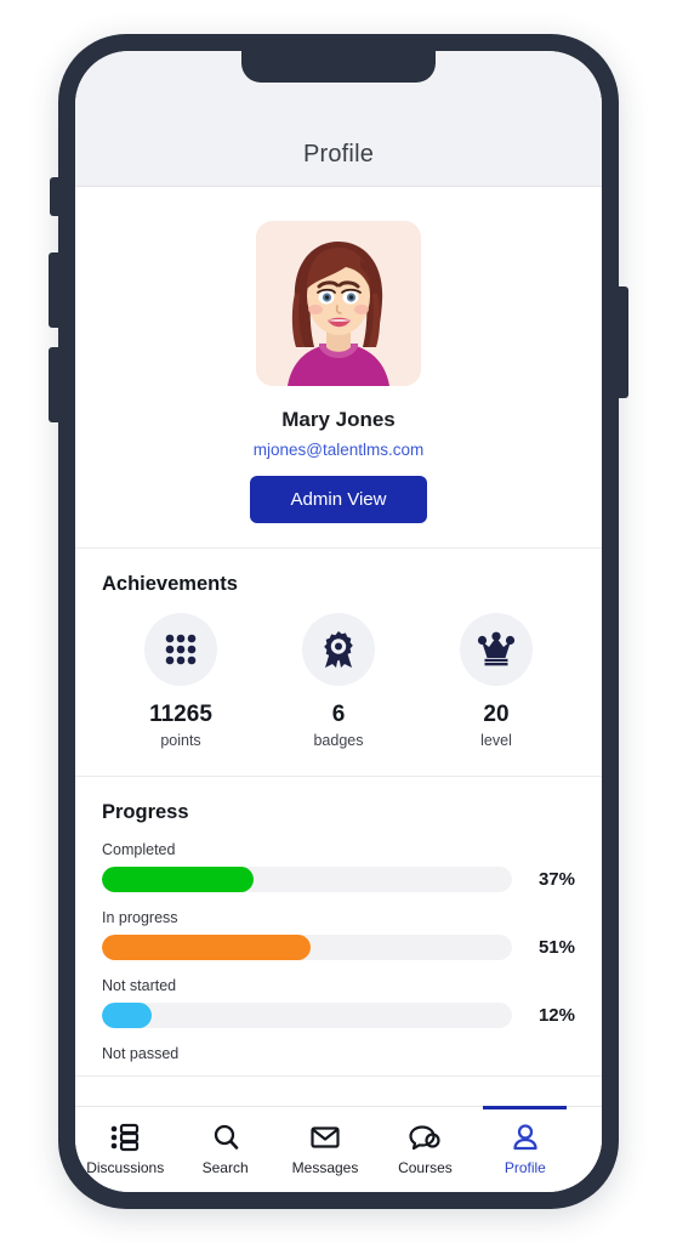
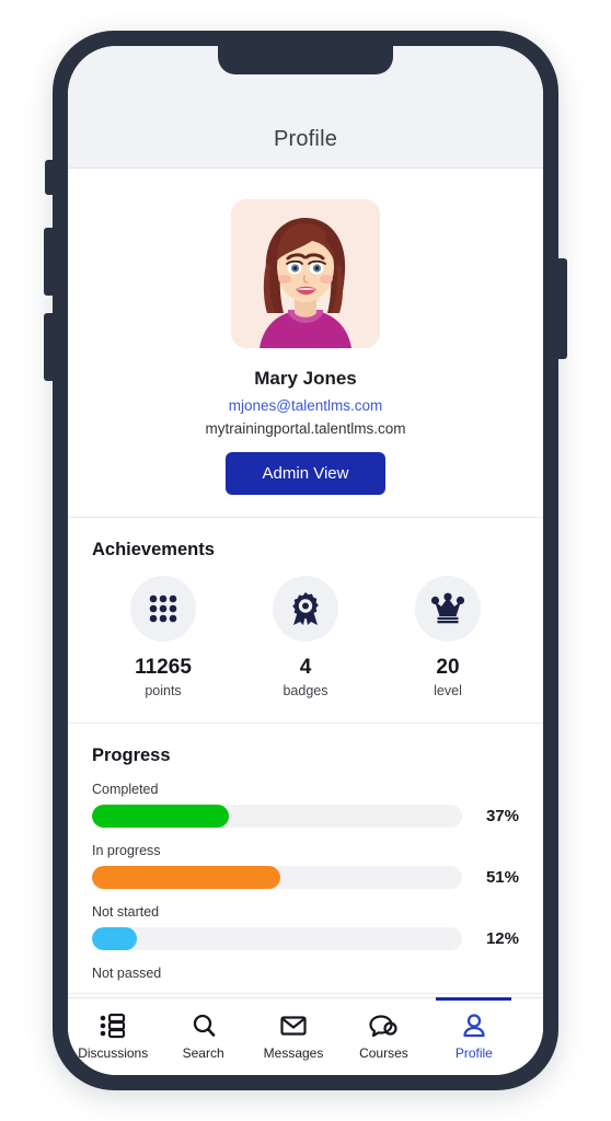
  Profile
  Mary Jones
  mjones@talentlms.com
+ mytrainingportal.talentlms.com
  Admin View
  Achievements
  11265
  points
- 6
+ 4
  badges
  20
  level
  Progress
  Completed
  37%
  In progress
  51%
  Not started
  12%
  Not passed
  Discussions
  Search
  Messages
  Courses
  Profile
